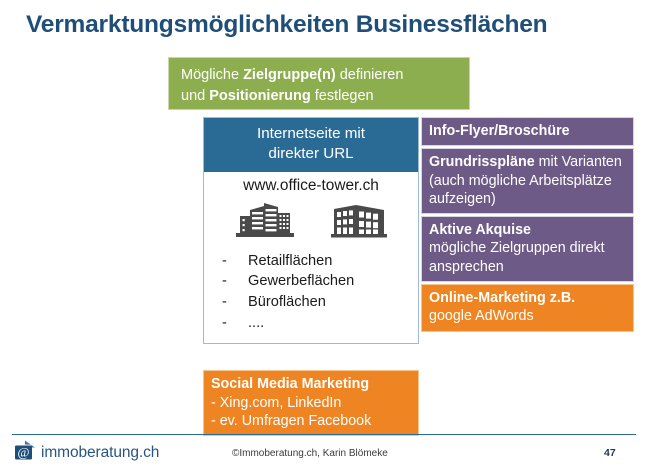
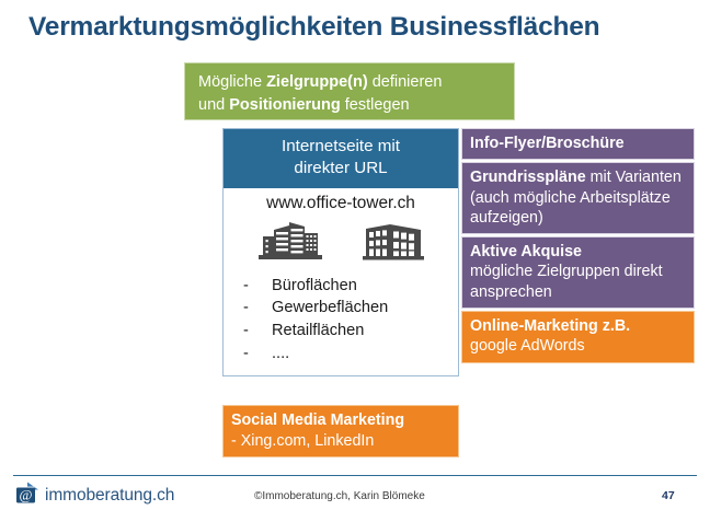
  Vermarktungsmöglichkeiten Businessflächen
  Mögliche Zielgruppe(n) definieren
  und Positionierung festlegen
  Internetseite mit
  direkter URL
  www.office-tower.ch
  -
- Retailflächen
+ Büroflächen
  -
  Gewerbeflächen
  -
- Büroflächen
+ Retailflächen
  -
  ....
  Social Media Marketing
  - Xing.com, LinkedIn
- - ev. Umfragen Facebook
  Info-Flyer/Broschüre
  Grundrisspläne mit Varianten (auch mögliche Arbeitsplätze aufzeigen)
  Aktive Akquise
  mögliche Zielgruppen direkt ansprechen
  Online-Marketing z.B.
  google AdWords
  @
  immoberatung.ch
  ©Immoberatung.ch, Karin Blömeke
  47
